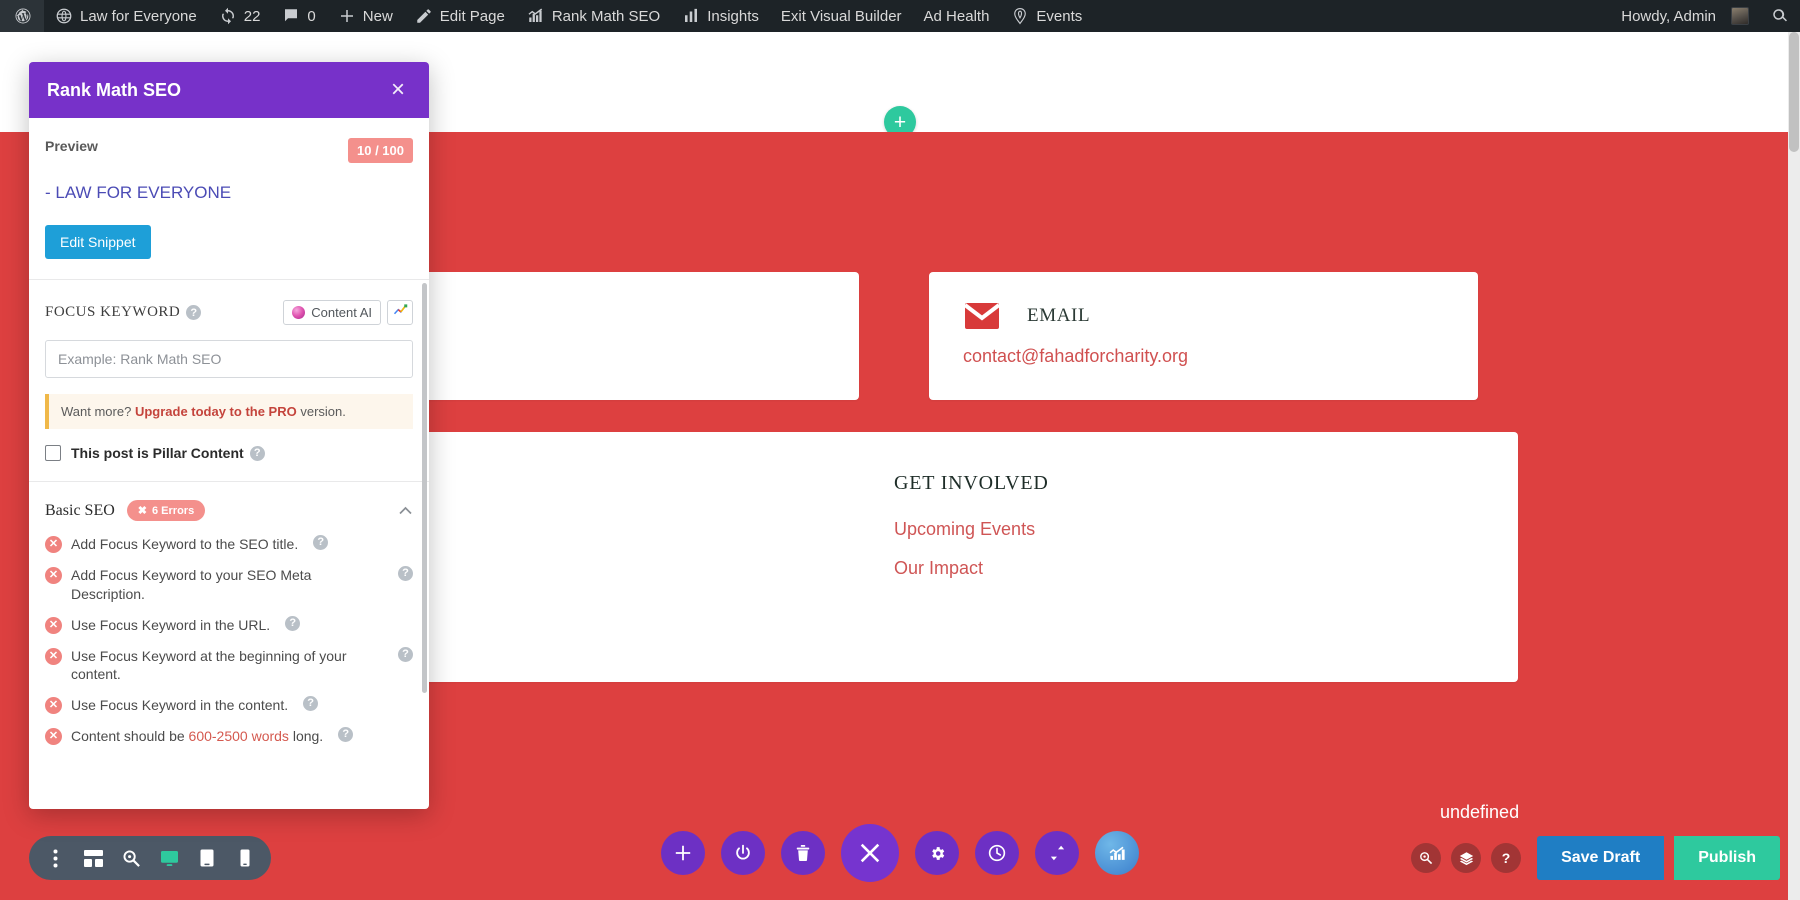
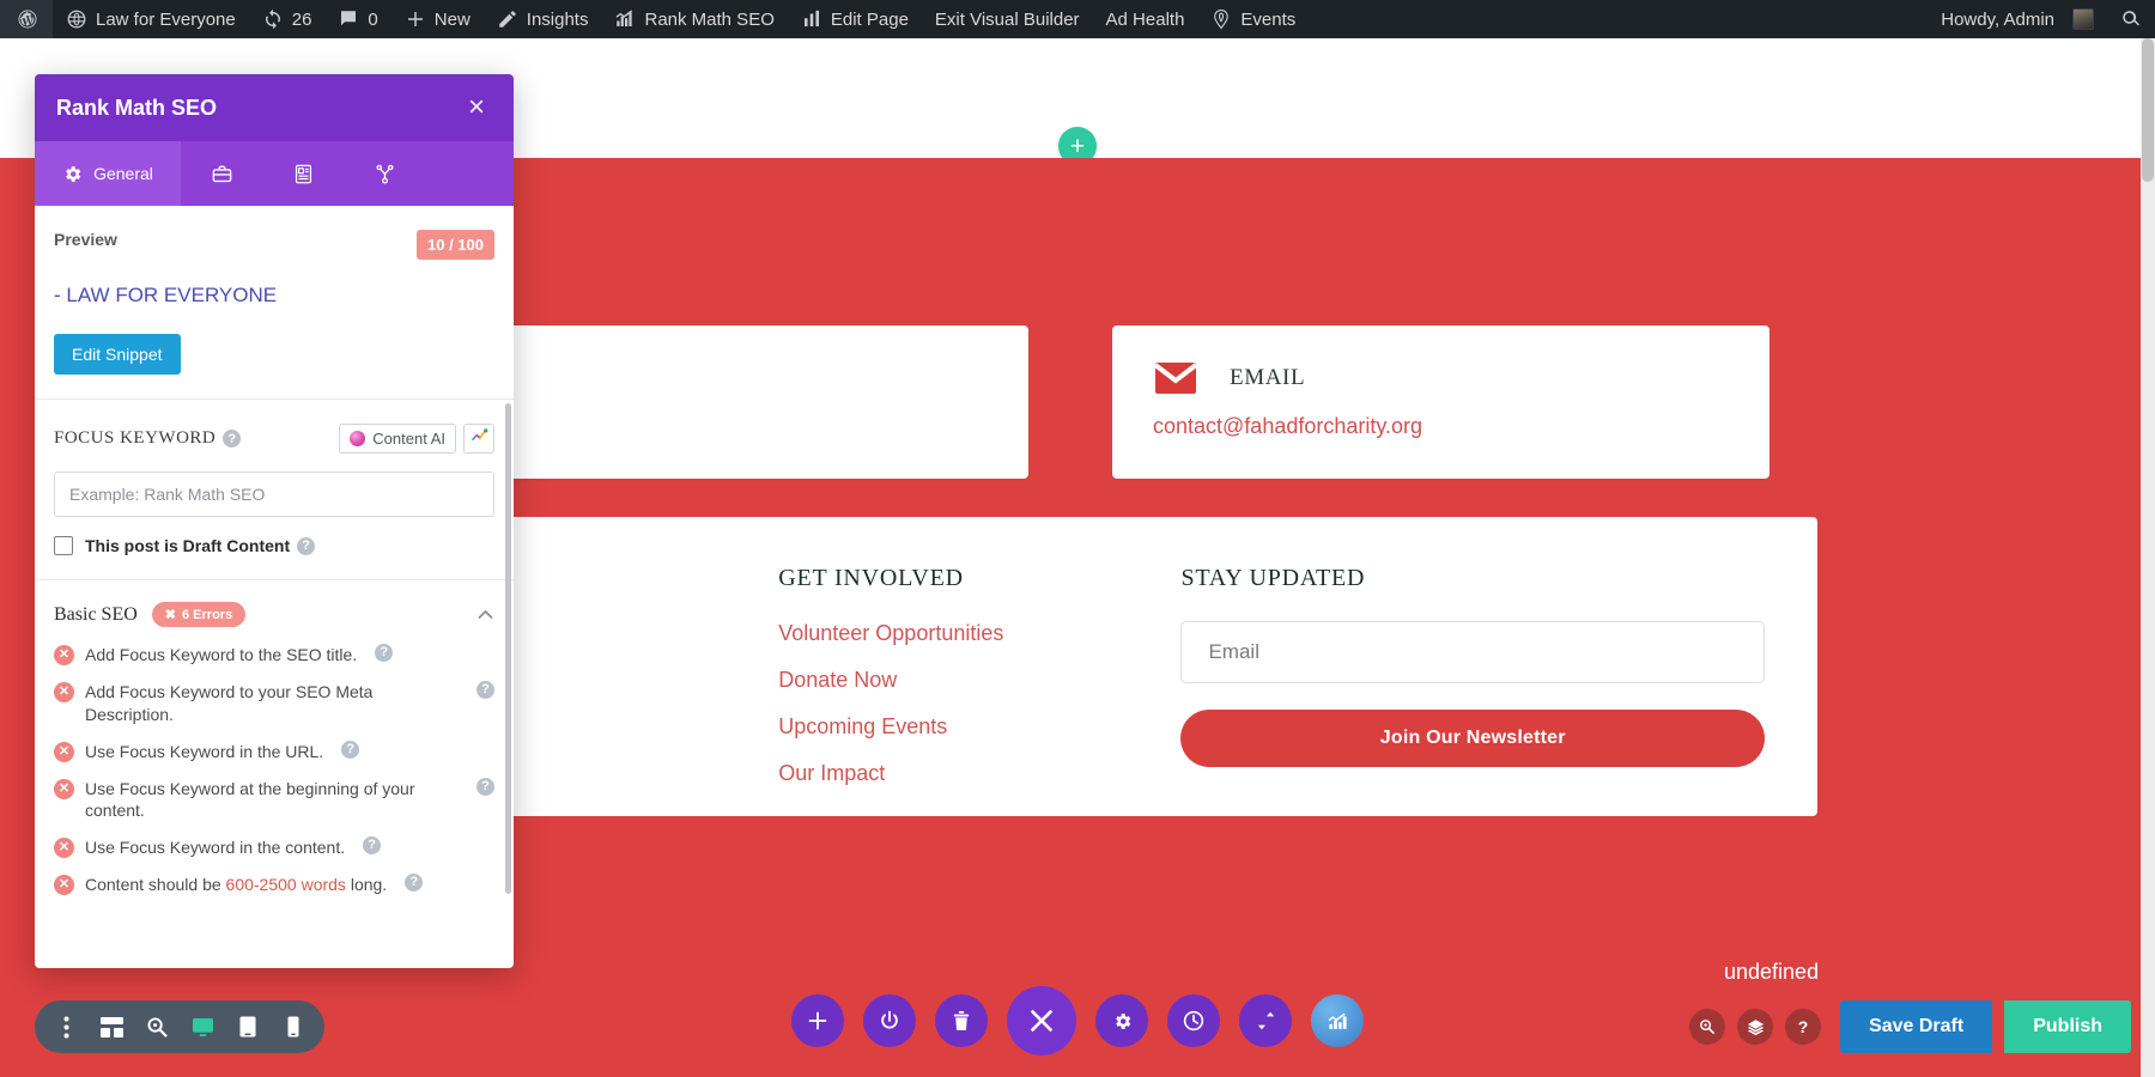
  Law for Everyone
- 22
+ 26
  0
  New
- Edit Page
+ Insights
  Rank Math SEO
- Insights
+ Edit Page
  Exit Visual Builder
  Ad Health
  Events
  Howdy, Admin
  +
  EMAIL
  contact@fahadforcharity.org
  GET INVOLVED
+ Volunteer Opportunities
+ Donate Now
  Upcoming Events
  Our Impact
+ STAY UPDATED
+ Email Join Our Newsletter
  undefined
  Rank Math SEO
  ×
+ General
  Preview
  10 / 100
  - LAW FOR EVERYONE
  Edit Snippet
  FOCUS KEYWORD
  ?
  Content AI
  Example: Rank Math SEO
- Want more? Upgrade today to the PRO version.
- This post is Pillar Content
+ This post is Draft Content
  ?
  Basic SEO
  ✖
  6 Errors
  ✕
  Add Focus Keyword to the SEO title.
  ?
  ✕
  Add Focus Keyword to your SEO Meta Description.
  ?
  ✕
  Use Focus Keyword in the URL.
  ?
  ✕
  Use Focus Keyword at the beginning of your content.
  ?
  ✕
  Use Focus Keyword in the content.
  ?
  ✕
  Content should be 600-2500 words long.
  ?
  ?
  Save Draft
  Publish
